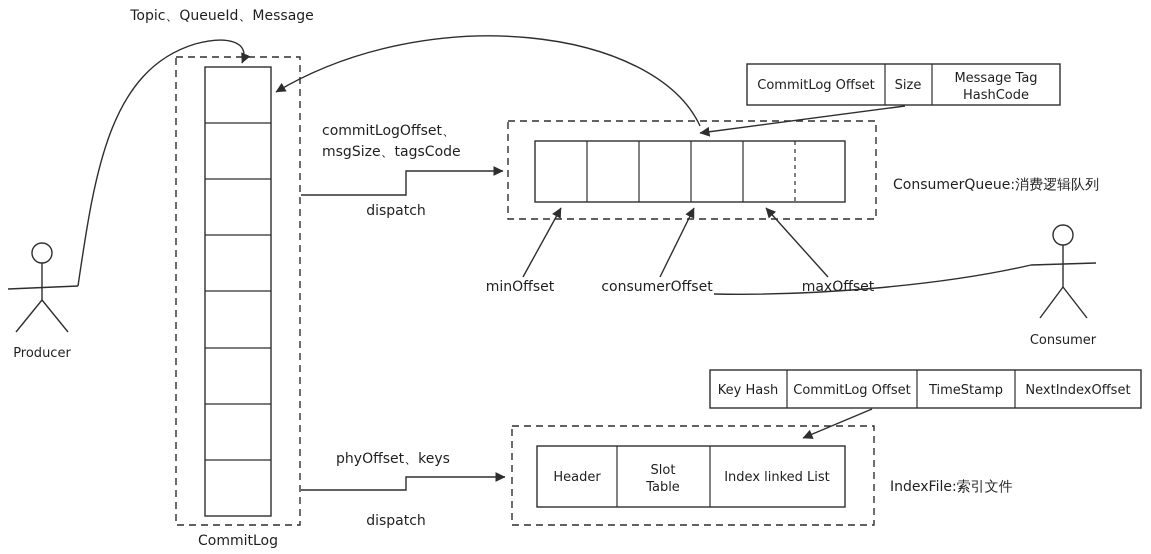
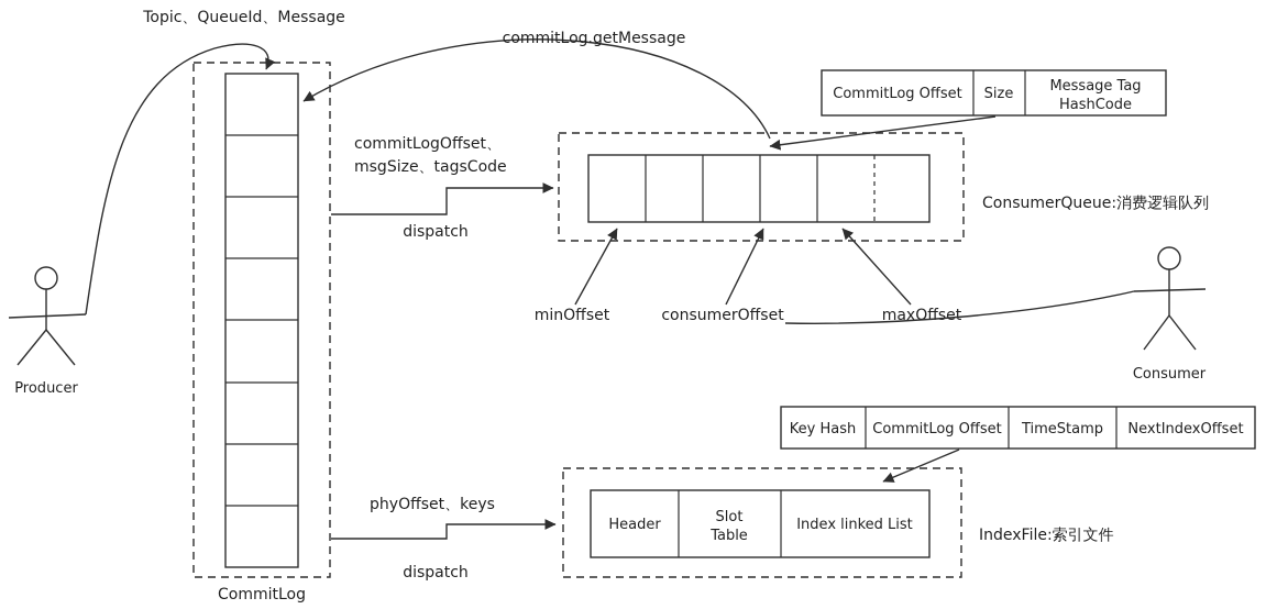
  Producer
  Topic、QueueId、Message
  CommitLog
+ commitLog.getMessage
  commitLogOffset、
  msgSize、tagsCode
  dispatch
  ConsumerQueue:消费逻辑队列
  CommitLog Offset
  Size
  Message Tag
  HashCode
  minOffset
  consumerOffset
  maxOffset
  Consumer
  phyOffset、keys
  dispatch
  Header
  Slot
  Table
  Index linked List
  IndexFile:索引文件
  Key Hash
  CommitLog Offset
  TimeStamp
  NextIndexOffset
